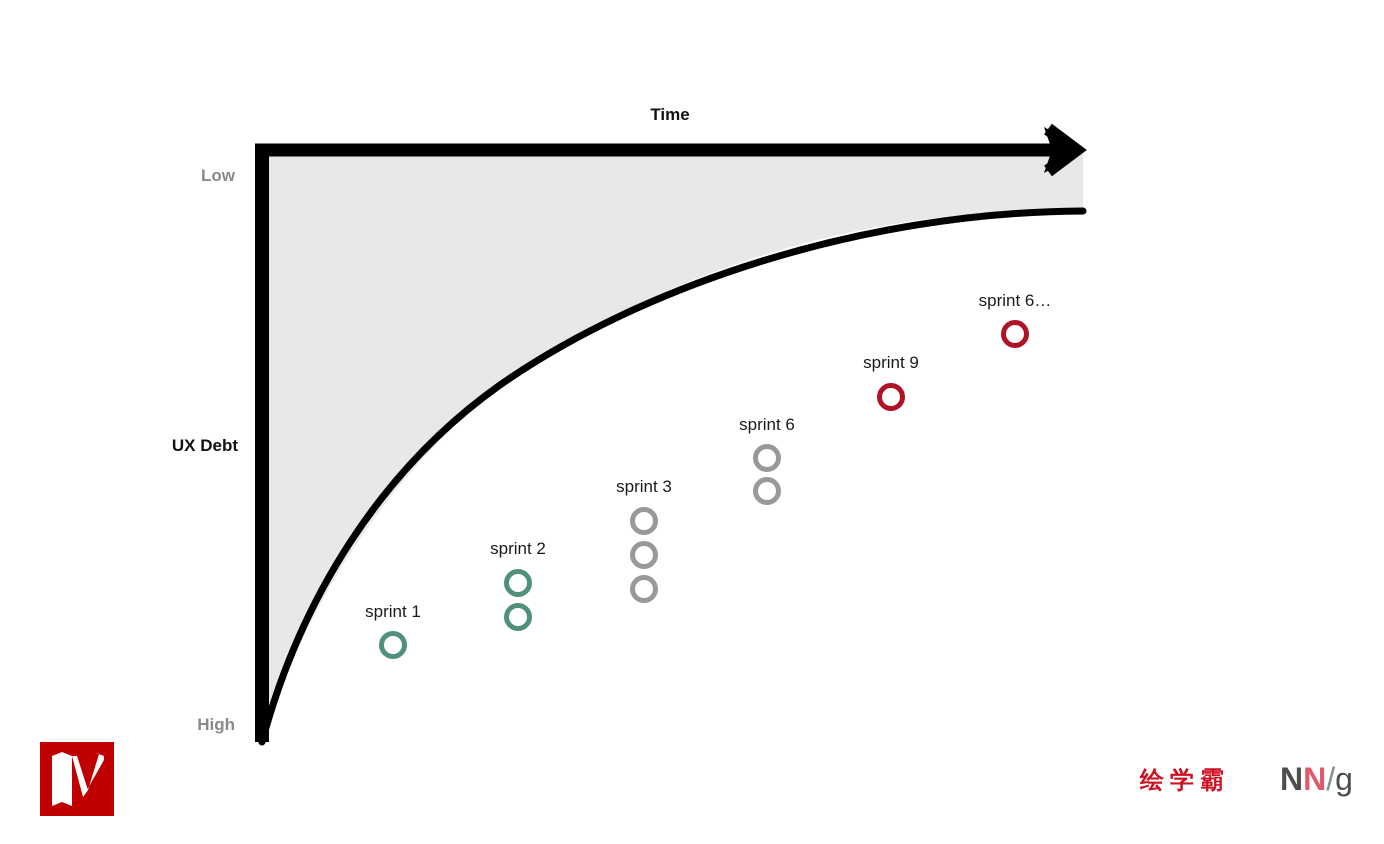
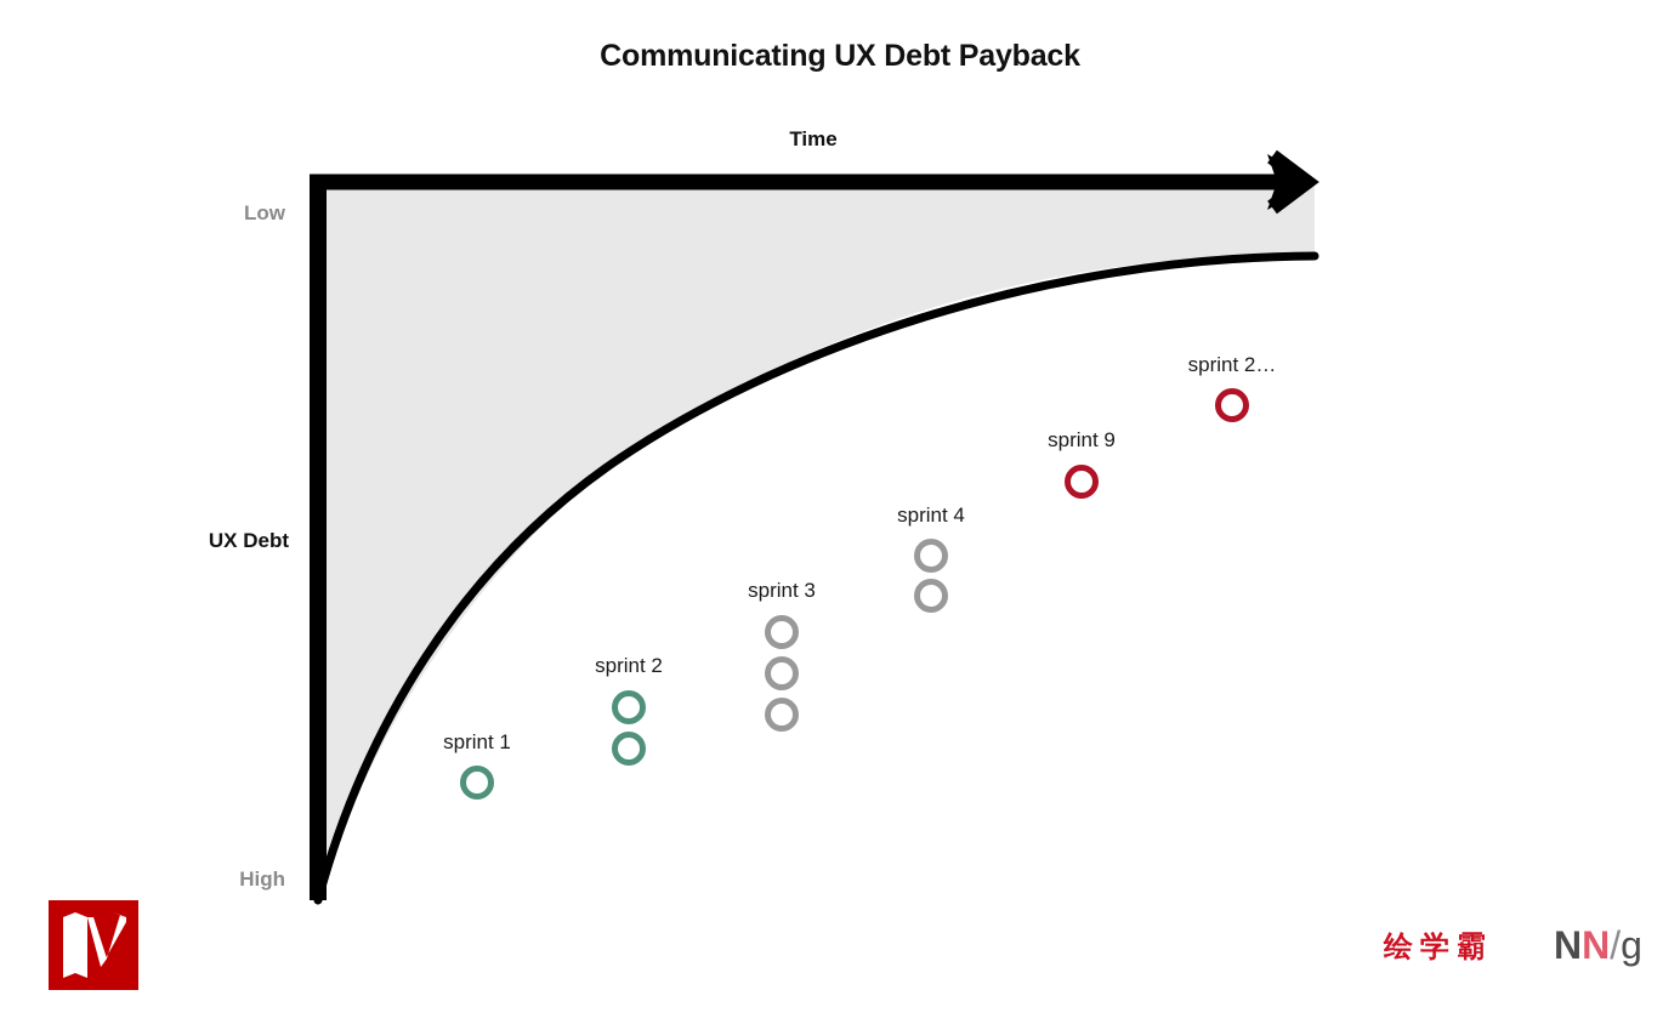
+ Communicating UX Debt Payback
  Time
  UX Debt
  Low
  High
  sprint 1
  sprint 2
  sprint 3
- sprint 6
+ sprint 4
  sprint 9
- sprint 6…
+ sprint 2…
  绘学霸
  NN/g
